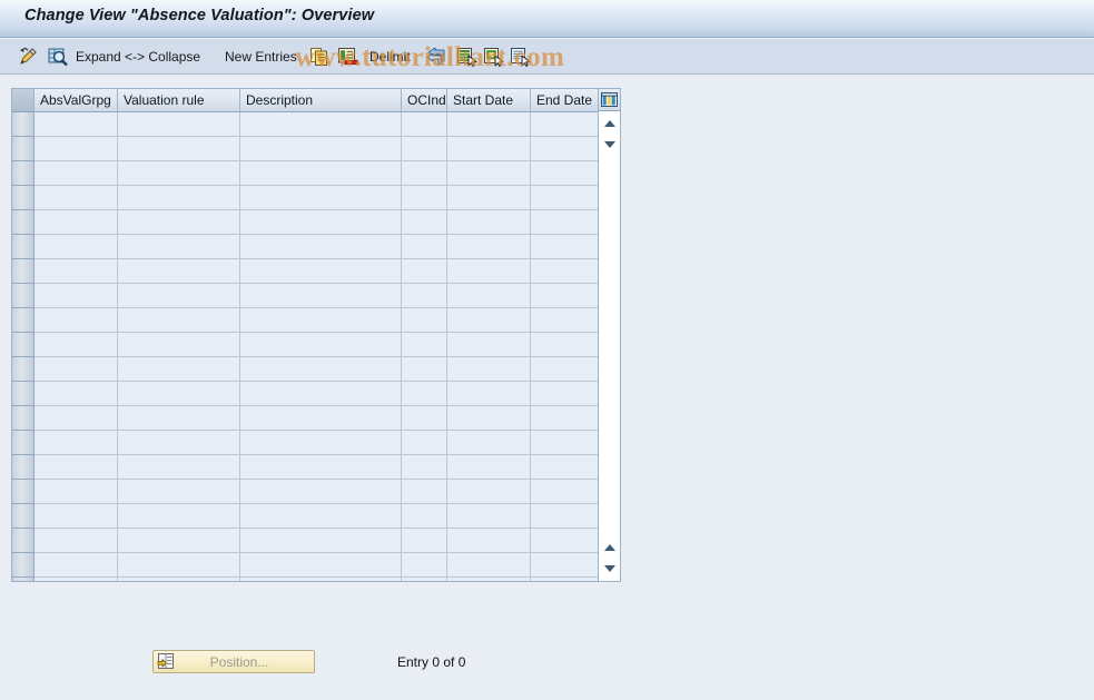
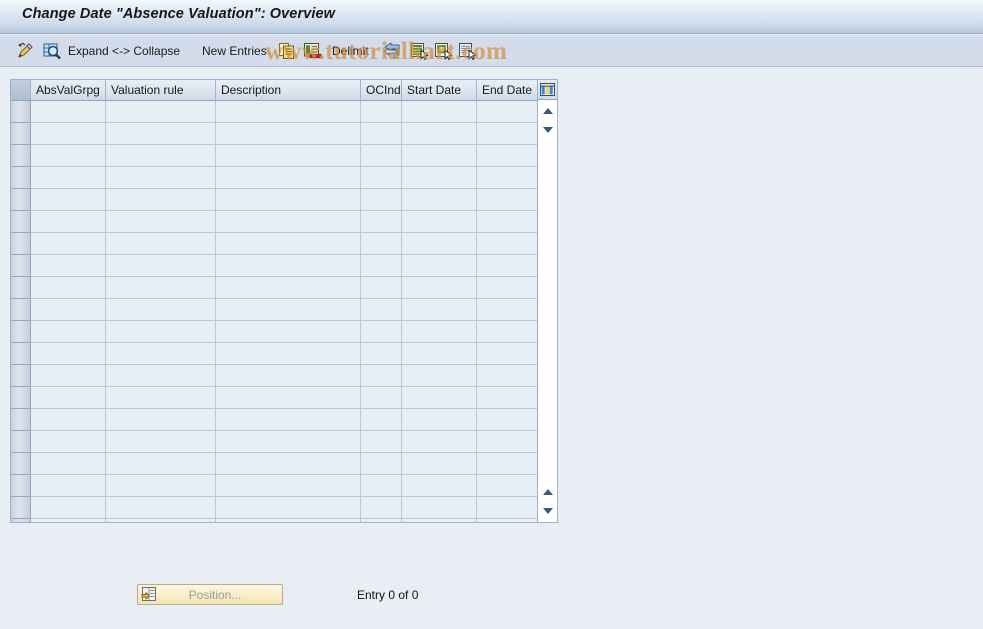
- Change View "Absence Valuation": Overview
+ Change Date "Absence Valuation": Overview
  Expand <-> Collapse
  New Entries
  Delimit
  www.tutorialkart.com
  AbsValGrpg
  Valuation rule
  Description
  OCInd
  Start Date
  End Date
  Position...
  Entry 0 of 0
